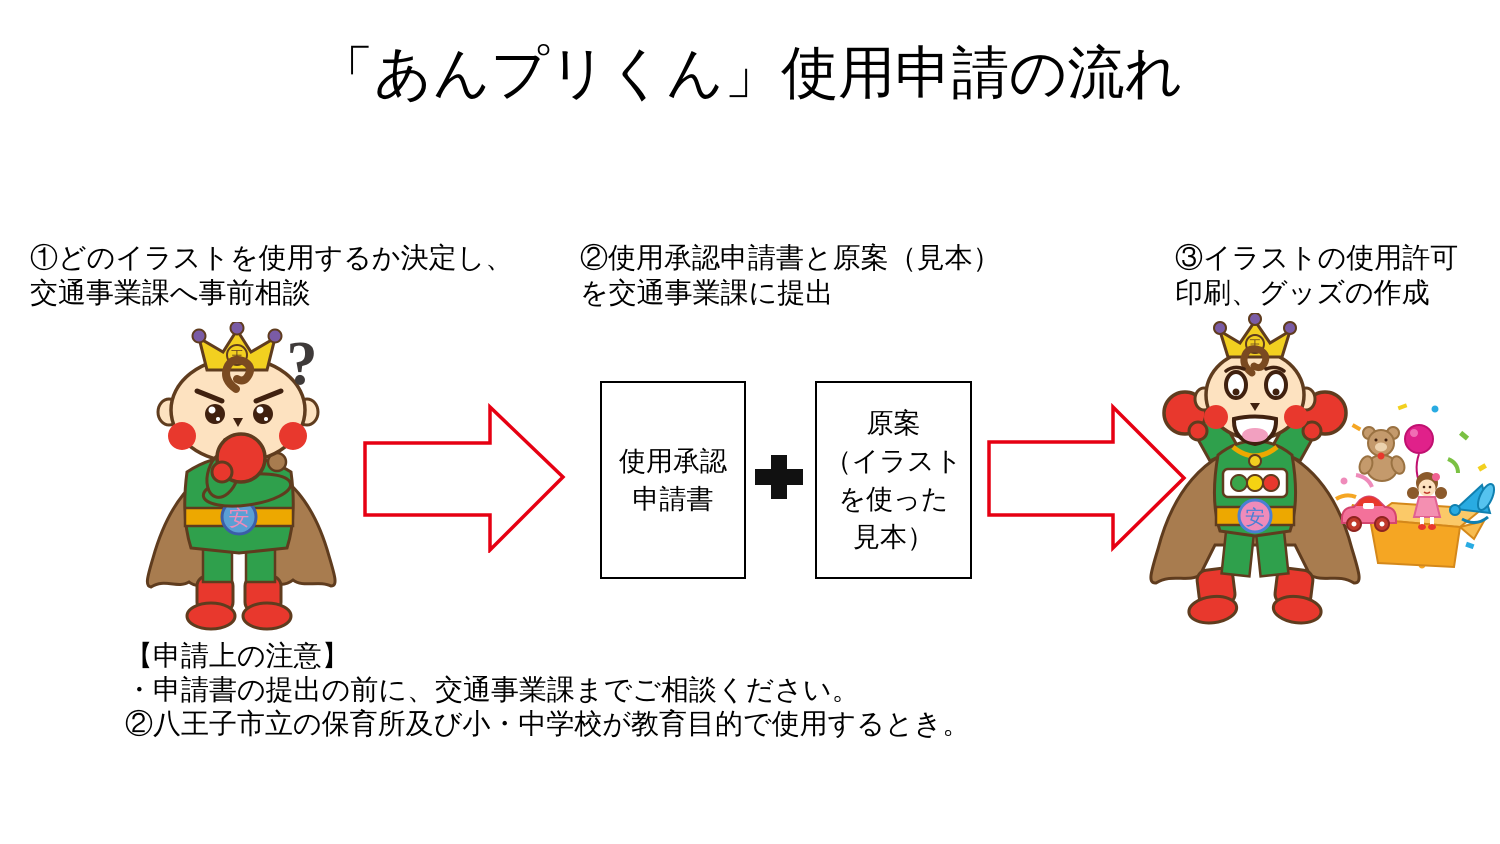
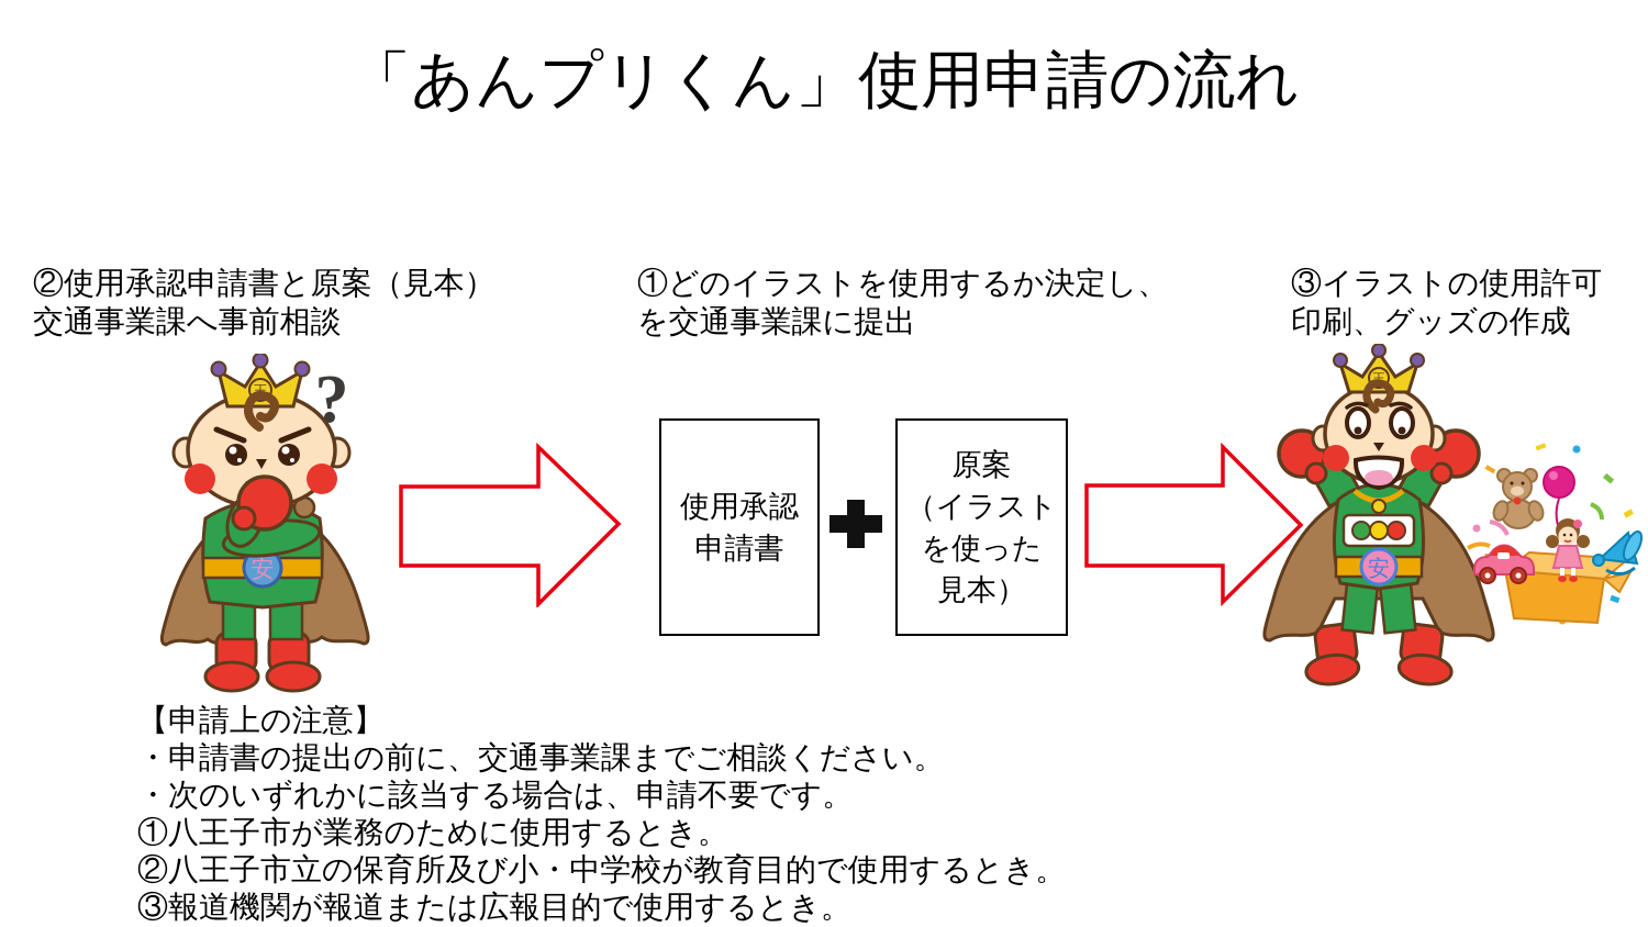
  「あんプリくん」使用申請の流れ
- ①どのイラストを使用するか決定し、
+ ②使用承認申請書と原案（見本）
  交通事業課へ事前相談
- ②使用承認申請書と原案（見本）
+ ①どのイラストを使用するか決定し、
  を交通事業課に提出
  ③イラストの使用許可
  印刷、グッズの作成
  使用承認
  申請書
  原案
  （イラスト
  を使った
  見本）
  安
  王
  ?
  安
  王
  【申請上の注意】
  ・申請書の提出の前に、交通事業課までご相談ください。
+ ・次のいずれかに該当する場合は、申請不要です。
+ ①八王子市が業務のために使用するとき。
  ②八王子市立の保育所及び小・中学校が教育目的で使用するとき。
+ ③報道機関が報道または広報目的で使用するとき。
